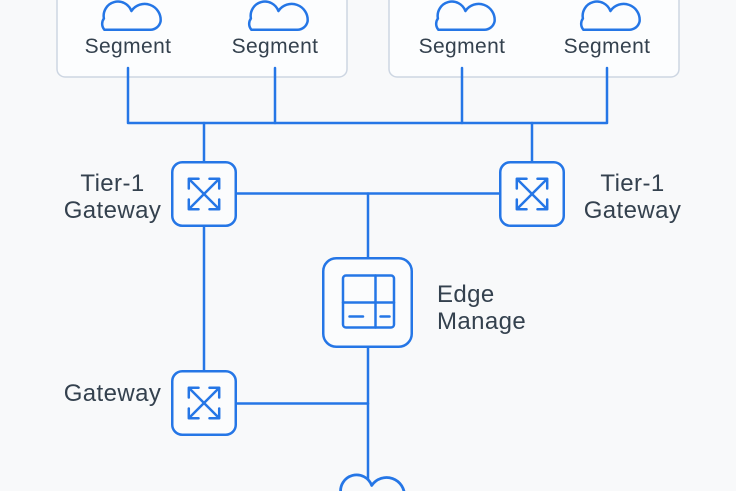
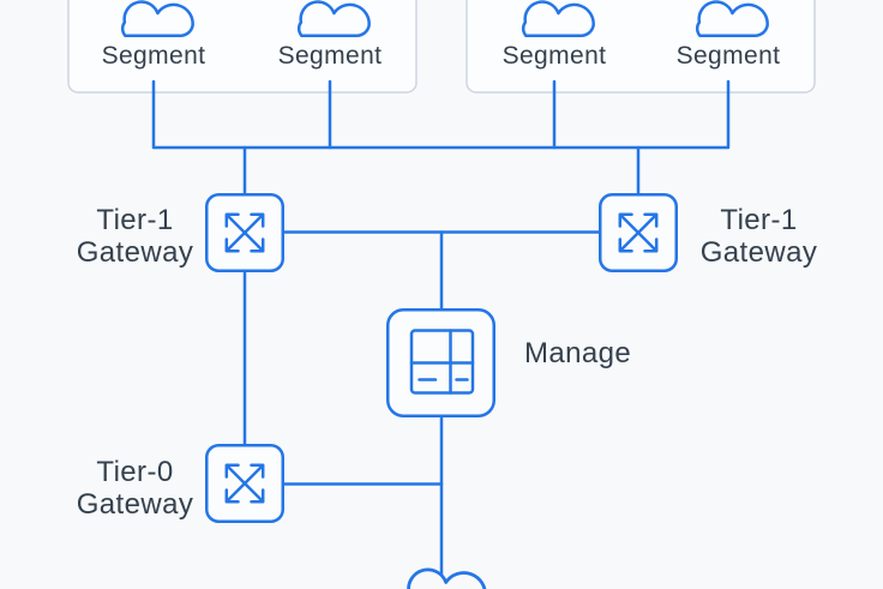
  Segment
  Segment
  Segment
  Segment
  Tier-1
  Gateway
  Tier-1
  Gateway
+ Tier-0
  Gateway
- Edge
  Manage
